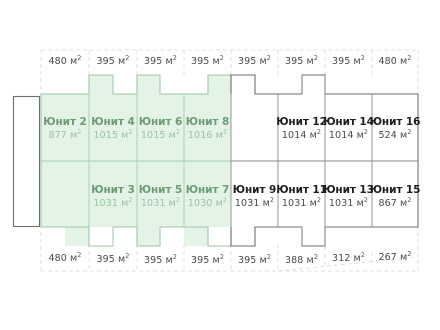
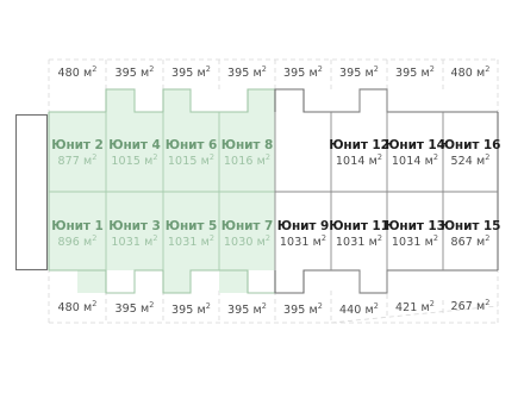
  480 м2
  395 м2
  395 м2
  395 м2
  395 м2
  395 м2
  395 м2
  480 м2
  Юнит 2
  877 м2
  Юнит 4
  1015 м2
  Юнит 6
  1015 м2
  Юнит 8
  1016 м2
  Юнит 12
  1014 м2
  Юнит 14
  1014 м2
  Юнит 16
  524 м2
+ Юнит 1
+ 896 м2
  Юнит 3
  1031 м2
  Юнит 5
  1031 м2
  Юнит 7
  1030 м2
  Юнит 9
  1031 м2
  Юнит 11
  1031 м2
  Юнит 13
  1031 м2
  Юнит 15
  867 м2
  480 м2
  395 м2
  395 м2
  395 м2
  395 м2
- 388 м2
+ 440 м2
- 312 м2
+ 421 м2
  267 м2
